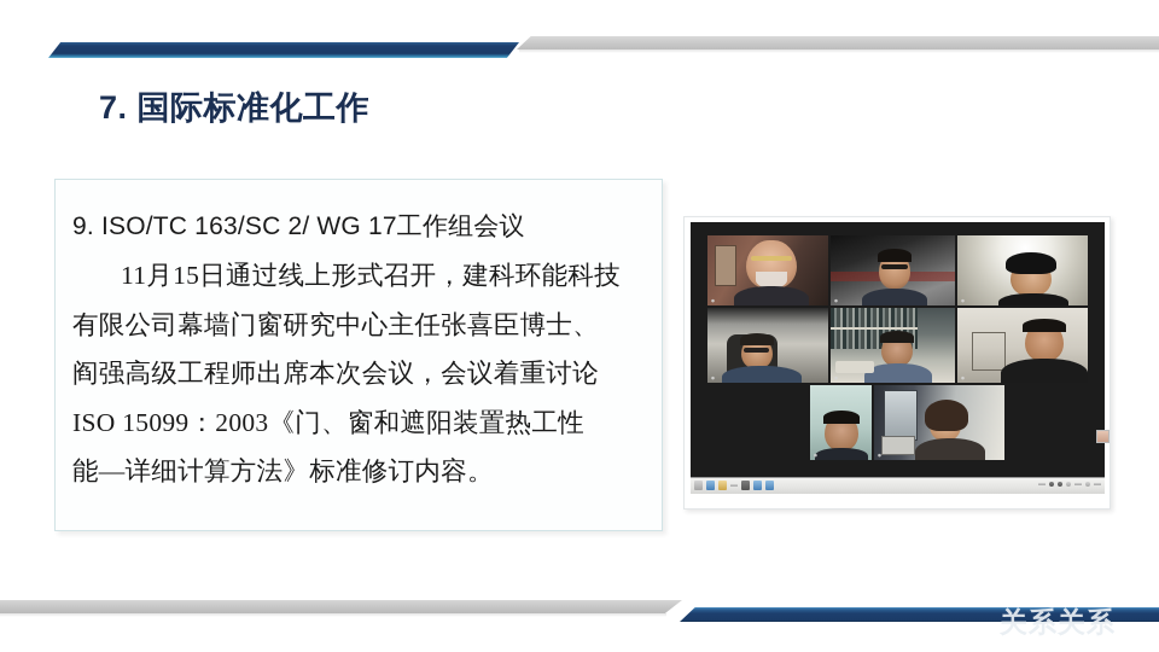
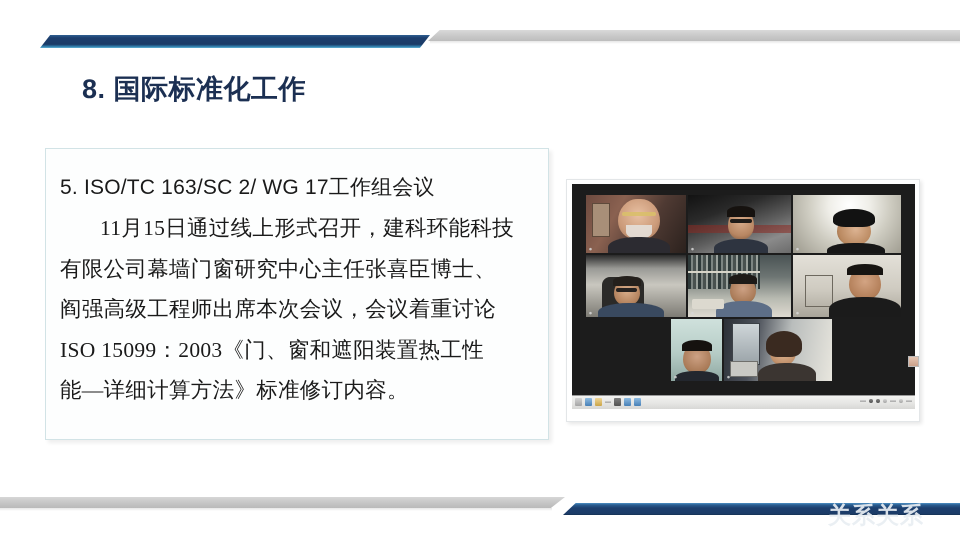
- 7. 国际标准化工作
+ 8. 国际标准化工作
- 9. ISO/TC 163/SC 2/ WG 17工作组会议
+ 5. ISO/TC 163/SC 2/ WG 17工作组会议
  11月15日通过线上形式召开，建科环能科技
  有限公司幕墙门窗研究中心主任张喜臣博士、
  阎强高级工程师出席本次会议，会议着重讨论
  ISO 15099：2003《门、窗和遮阳装置热工性
  能—详细计算方法》标准修订内容。
  关系关系
